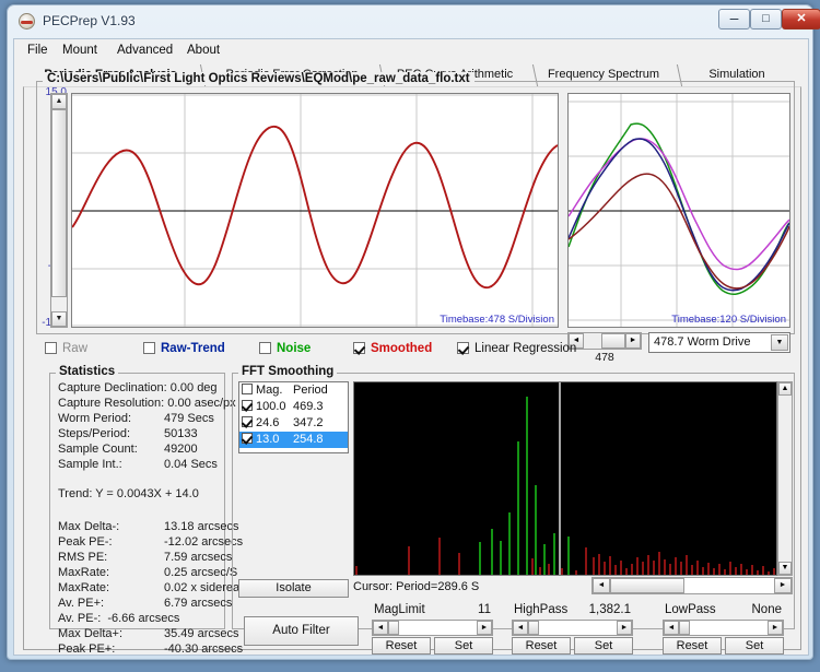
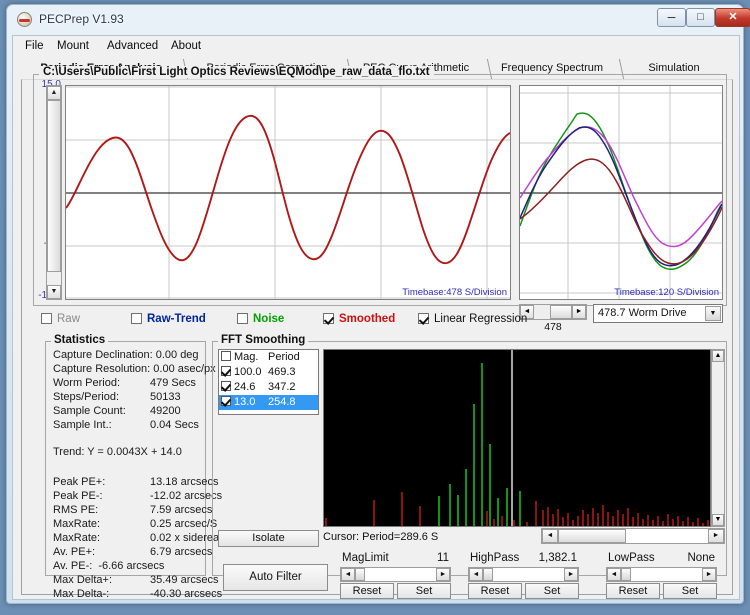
  PECPrep V1.93
  –
  □
  ✕
  File
  Mount
  Advanced
  About
  Frequency Spectrum
  Simulation
  C:\Users\Public\First Light Optics Reviews\EQMod\pe_raw_data_flo.txt
  Timebase:478 S/Division
  Timebase:120 S/Division
  478
  478.7 Worm Drive
  Raw
  Raw-Trend
  Noise
  Smoothed
  Linear Regression
  Statistics
  Capture Declination: 0.00 deg
  Capture Resolution: 0.00 asec/px
  Worm Period:
  479 Secs
  Steps/Period:
  50133
  Sample Count:
  49200
  Sample Int.:
  0.04 Secs
  Trend: Y = 0.0043X + 14.0
- Max Delta-:
+ Peak PE+:
  13.18 arcsecs
  Peak PE-:
  -12.02 arcsecs
  RMS PE:
  7.59 arcsecs
  MaxRate:
  0.25 arcsec/S
  MaxRate:
  0.02 x siderea
  Av. PE+:
  6.79 arcsecs
  Av. PE-: -6.66 arcsecs
  Max Delta+:
  35.49 arcsecs
- Peak PE+:
+ Max Delta-:
  -40.30 arcsecs
  FFT Smoothing
  Mag. Period
  100.0 469.3
  24.6 347.2
  13.0 254.8
  Isolate
  Auto Filter
  Cursor: Period=289.6 S
  MagLimit
  11
  Reset
  Set
  HighPass
  1,382.1
  Reset
  Set
  LowPass
  None
  Reset
  Set
